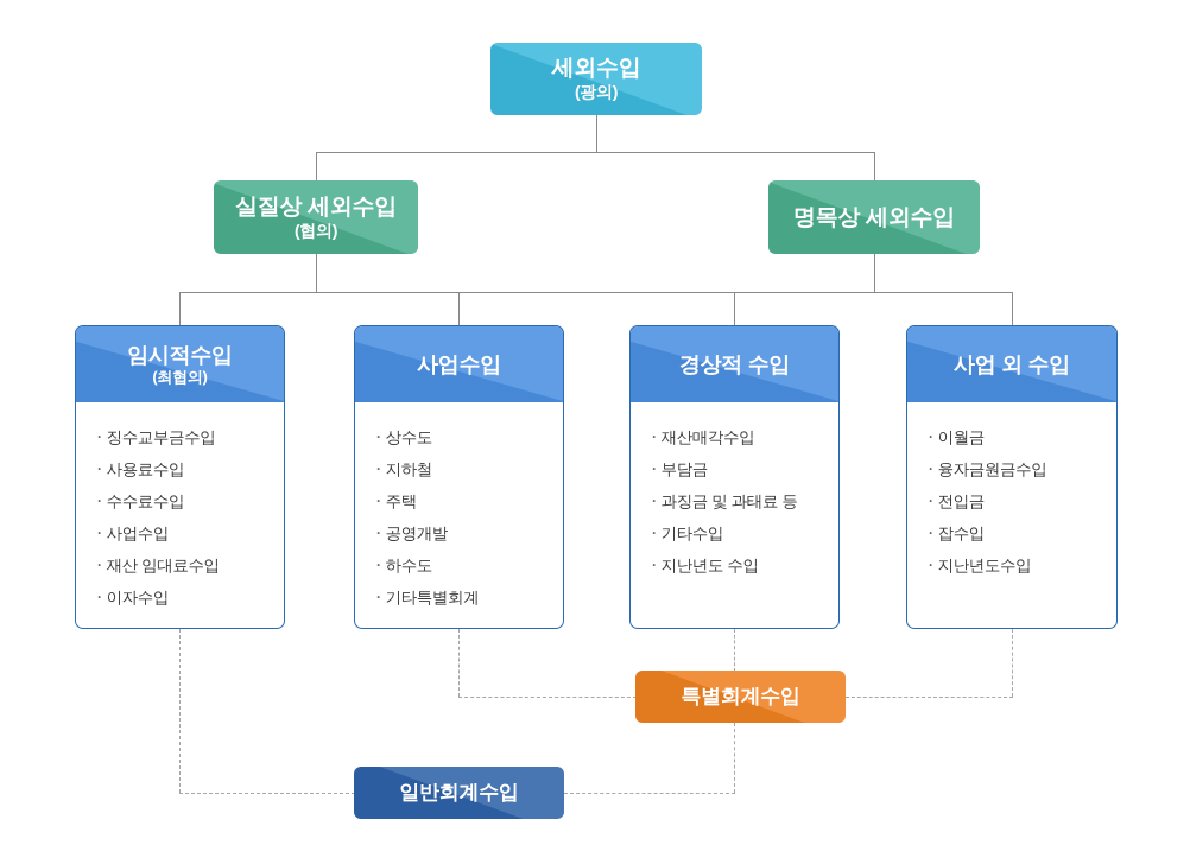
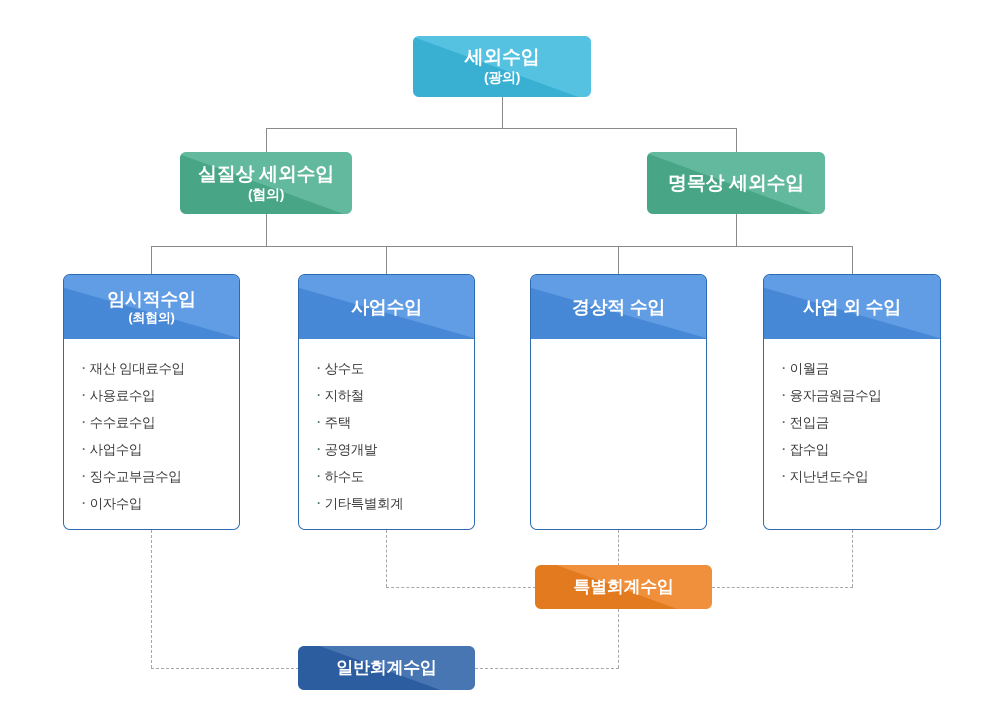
  세외수입
  (광의)
  실질상 세외수입
  (협의)
  명목상 세외수입
  임시적수입
  (최협의)
- · 징수교부금수입
+ · 재산 임대료수입
  · 사용료수입
  · 수수료수입
  · 사업수입
- · 재산 임대료수입
+ · 징수교부금수입
  · 이자수입
  사업수입
  · 상수도
  · 지하철
  · 주택
  · 공영개발
  · 하수도
  · 기타특별회계
  경상적 수입
- · 재산매각수입
- · 부담금
- · 과징금 및 과태료 등
- · 기타수입
- · 지난년도 수입
  사업 외 수입
  · 이월금
  · 융자금원금수입
  · 전입금
  · 잡수입
  · 지난년도수입
  특별회계수입
  일반회계수입
